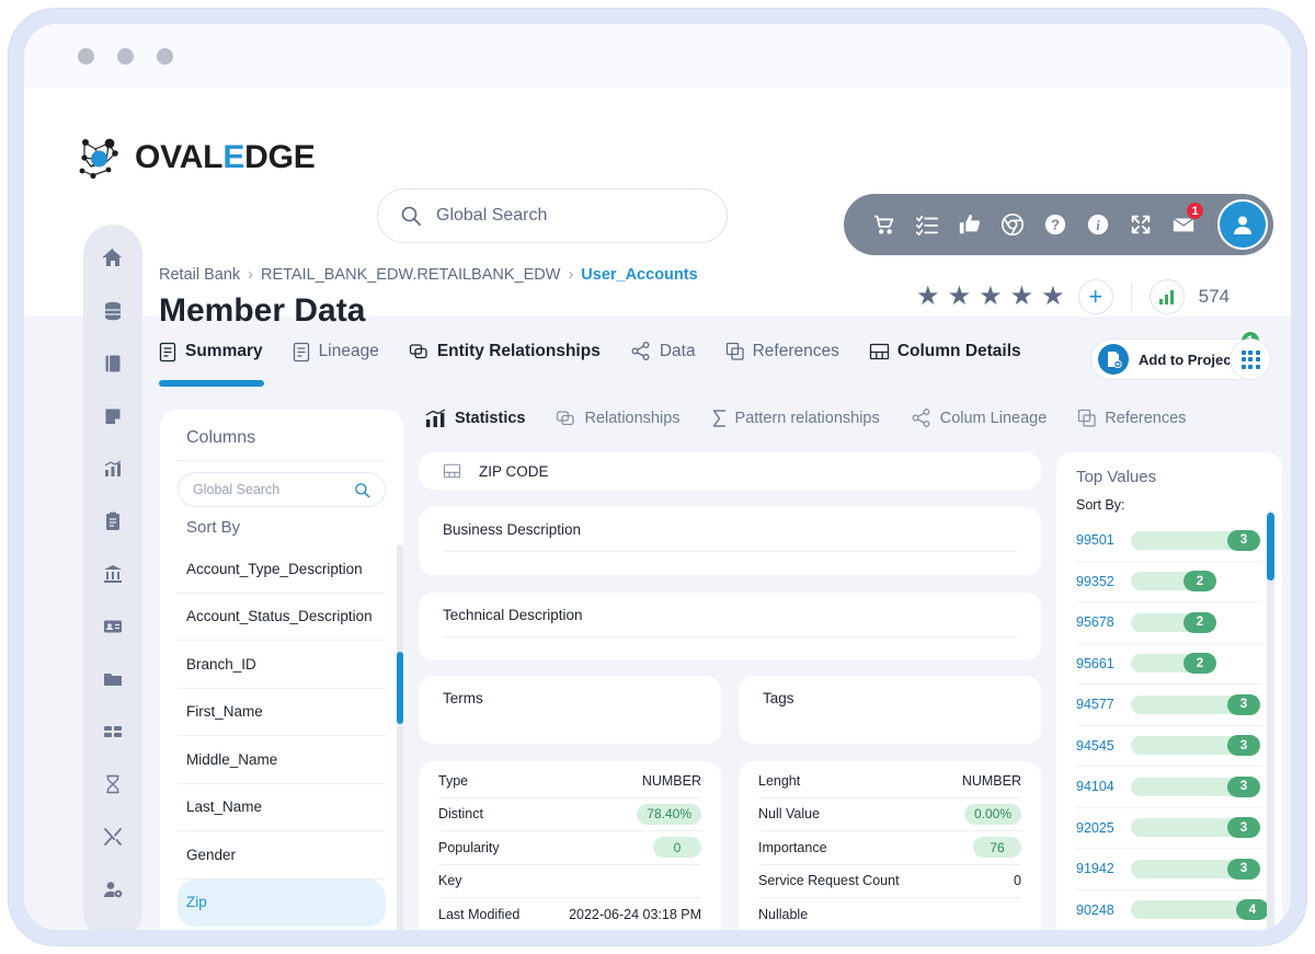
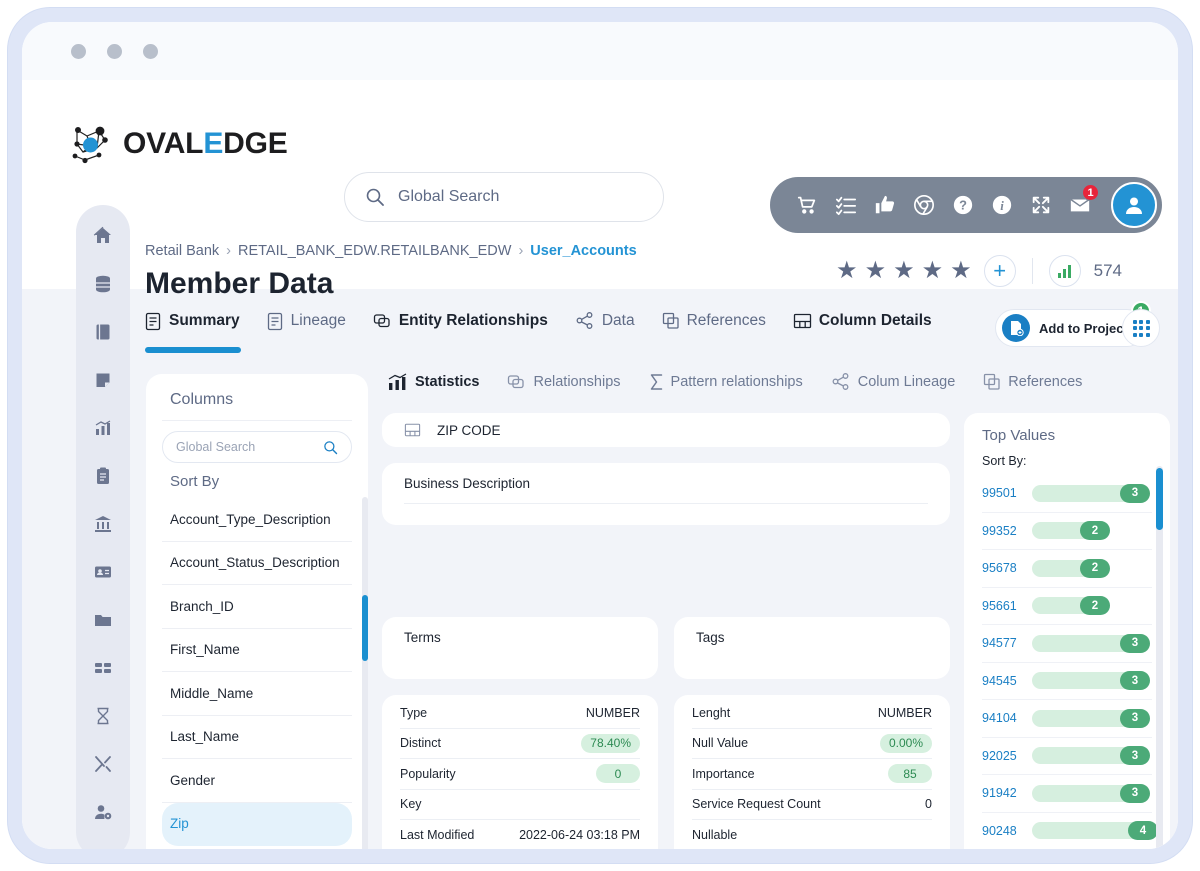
  OVALEDGE
  Global Search
  ?
  i
  1
  Retail Bank
  ›
  RETAIL_BANK_EDW.RETAILBANK_EDW
  ›
  User_Accounts
  Member Data
  ★
  ★
  ★
  ★
  ★
  +
  574
  Summary
  Lineage
  Entity Relationships
  Data
  References
  Column Details
  Add to Projec
  Columns
  Global Search
  Sort By
  Account_Type_Description
  Account_Status_Description
  Branch_ID
  First_Name
  Middle_Name
  Last_Name
  Gender
  Zip
  Statistics
  Relationships
  Pattern relationships
  Colum Lineage
  References
  ZIP CODE
  Business Description
- Technical Description
  Terms
  Tags
  Type
  NUMBER
  Distinct
  78.40%
  Popularity
  0
  Key
  Last Modified
  2022-06-24 03:18 PM
  Lenght
  NUMBER
  Null Value
  0.00%
  Importance
- 76
+ 85
  Service Request Count
  0
  Nullable
  Top Values
  Sort By:
  99501
  3
  99352
  2
  95678
  2
  95661
  2
  94577
  3
  94545
  3
  94104
  3
  92025
  3
  91942
  3
  90248
  4
